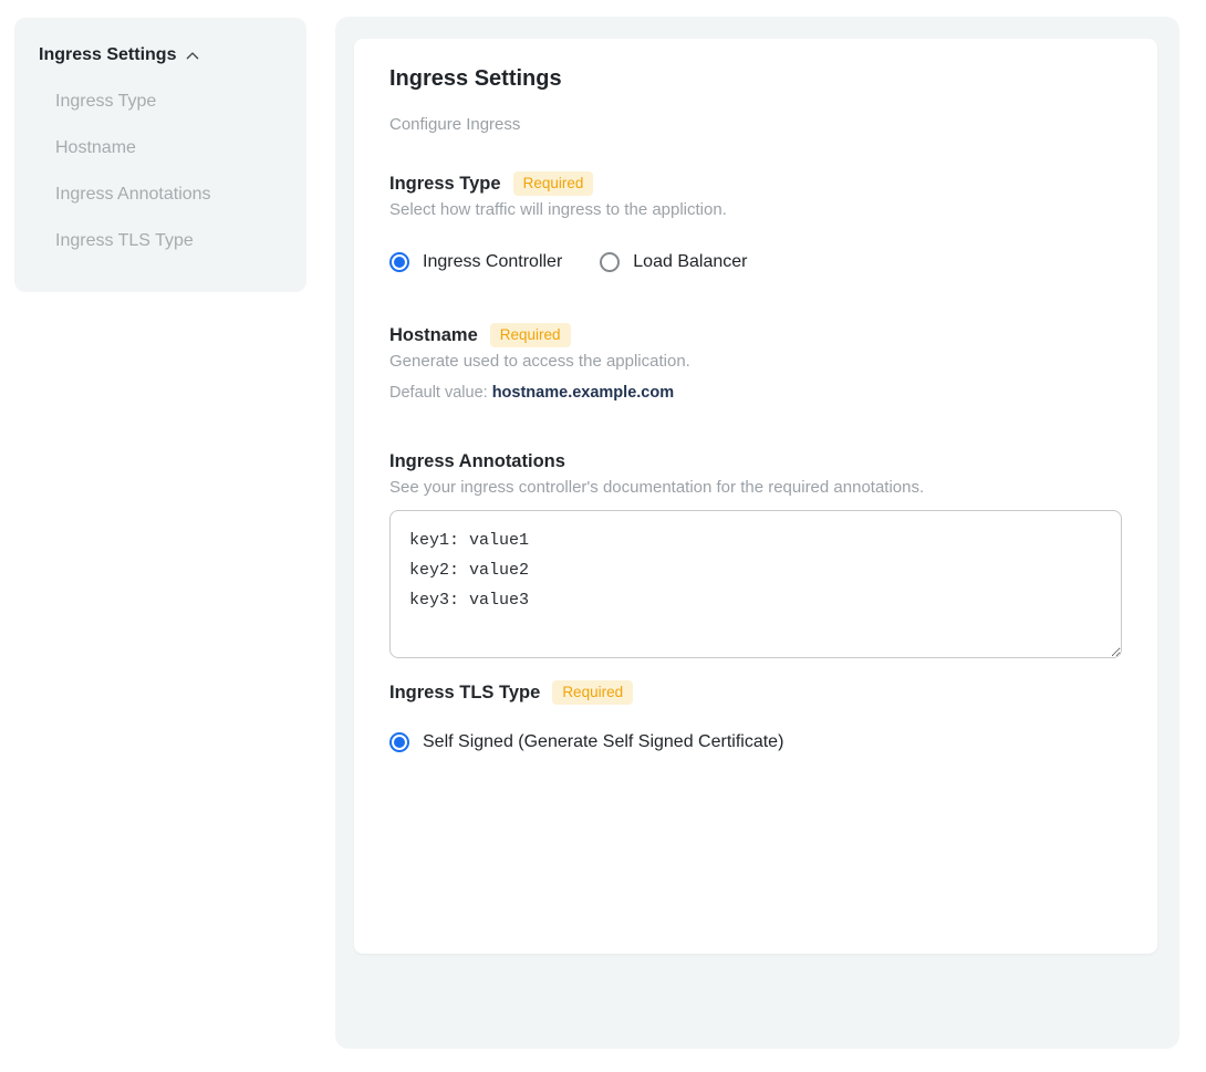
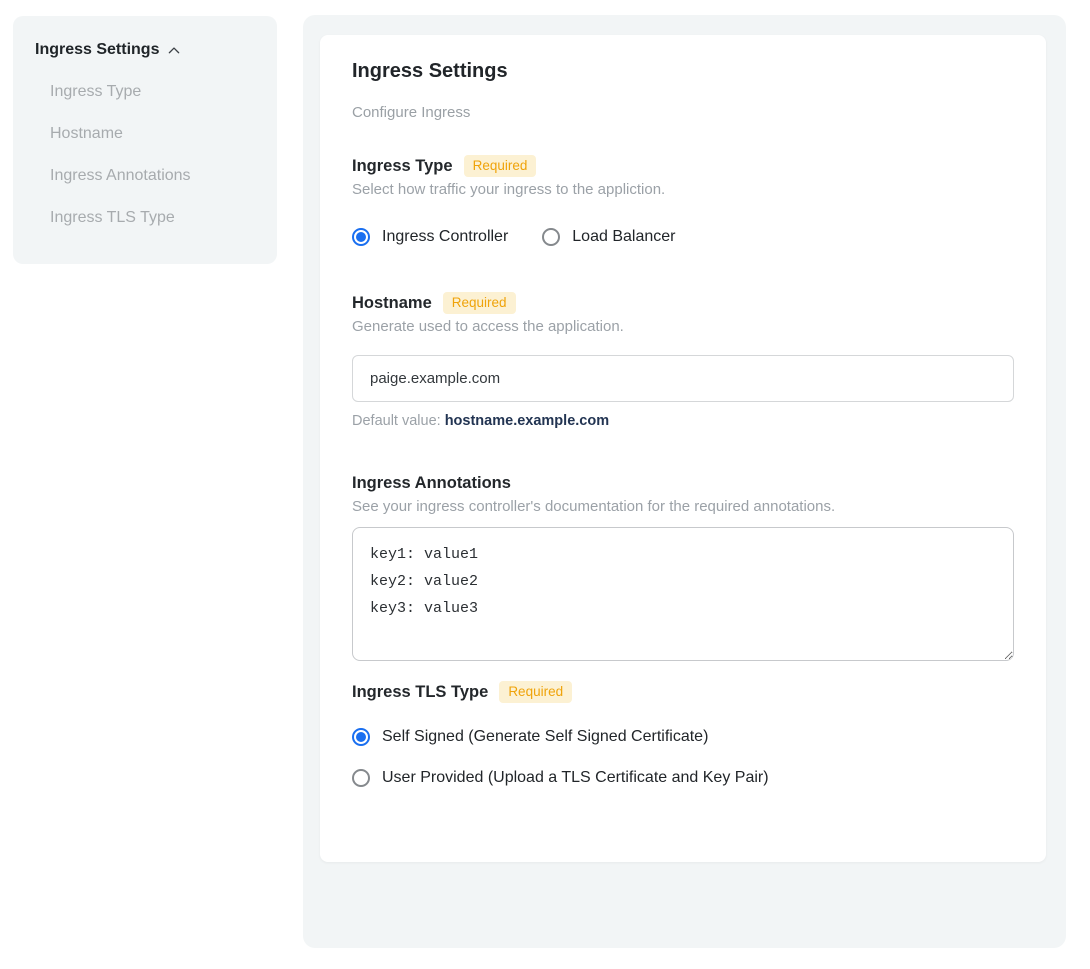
  Ingress Settings
  Ingress Type
  Hostname
  Ingress Annotations
  Ingress TLS Type
  Ingress Settings
  Configure Ingress
  Ingress Type
  Required
- Select how traffic will ingress to the appliction.
+ Select how traffic your ingress to the appliction.
  Ingress Controller
  Load Balancer
  Hostname
  Required
  Generate used to access the application.
+ paige.example.com
  Default value: hostname.example.com
  Ingress Annotations
  See your ingress controller's documentation for the required annotations.
  key1: value1
  key2: value2
  key3: value3
  Ingress TLS Type
  Required
  Self Signed (Generate Self Signed Certificate)
+ User Provided (Upload a TLS Certificate and Key Pair)
